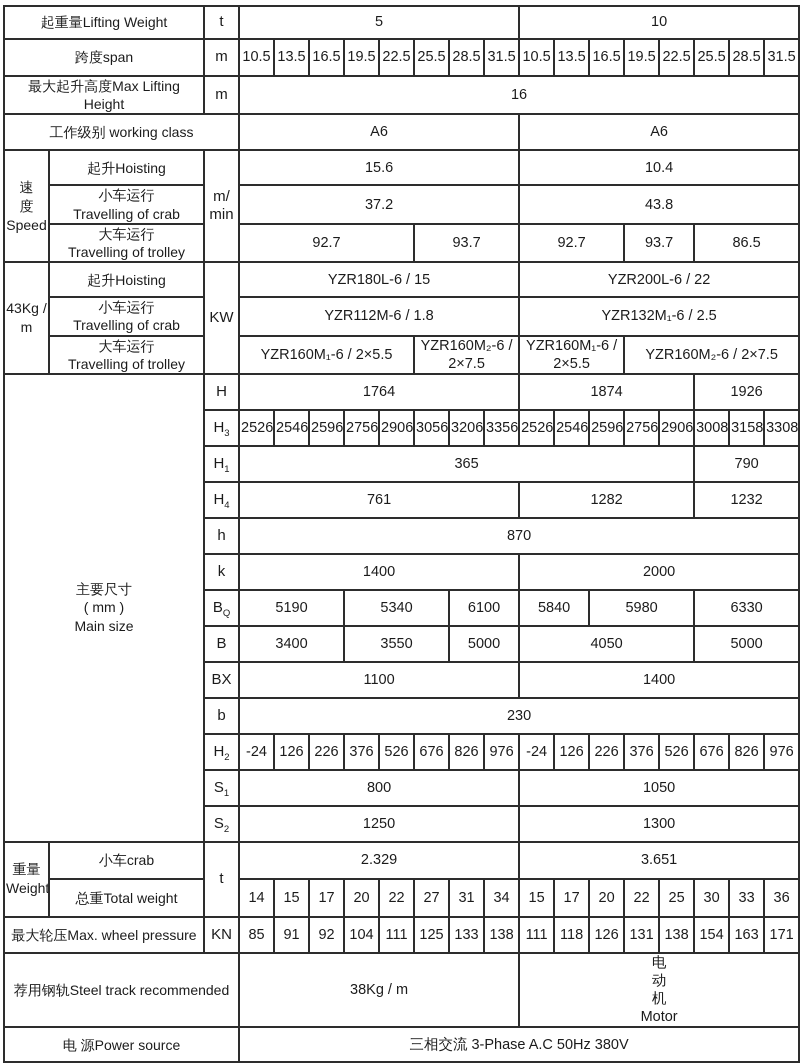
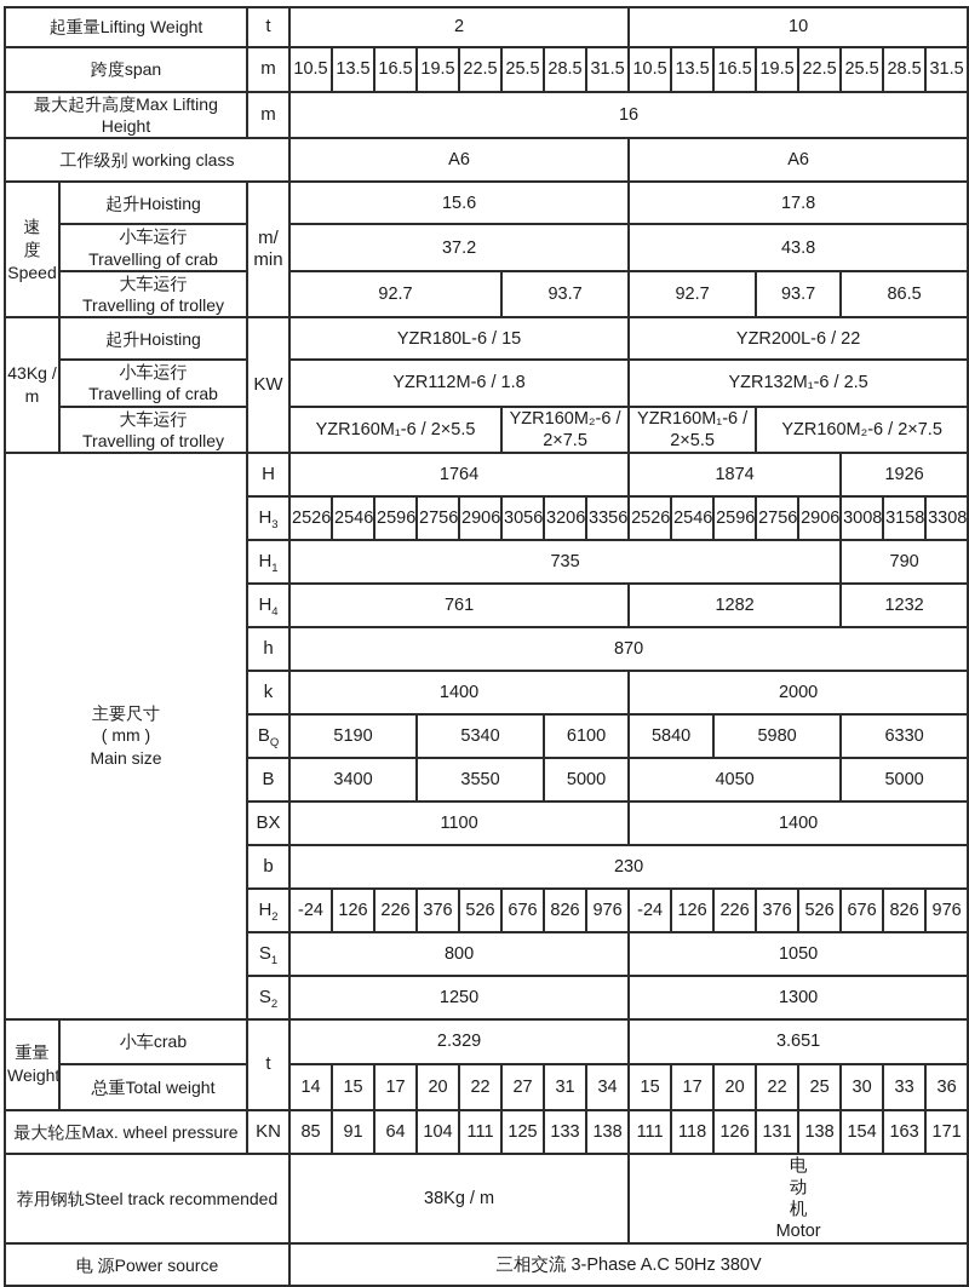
- 起重量Lifting Weight	t	5	10
+ 起重量Lifting Weight	t	2	10
  跨度span	m	10.5	13.5	16.5	19.5	22.5	25.5	28.5	31.5	10.5	13.5	16.5	19.5	22.5	25.5	28.5	31.5
  最大起升高度Max Lifting Height	m	16
  工作级别 working class	A6	A6
- 速 度 Speed	起升Hoisting	m/ min	15.6	10.4
+ 速 度 Speed	起升Hoisting	m/ min	15.6	17.8
  小车运行 Travelling of crab	37.2	43.8
  大车运行 Travelling of trolley	92.7	93.7	92.7	93.7	86.5
  43Kg / m	起升Hoisting	KW	YZR180L-6 / 15	YZR200L-6 / 22
  小车运行 Travelling of crab	YZR112M-6 / 1.8	YZR132M₁-6 / 2.5
  大车运行 Travelling of trolley	YZR160M₁-6 / 2×5.5	YZR160M₂-6 / 2×7.5	YZR160M₁-6 / 2×5.5	YZR160M₂-6 / 2×7.5
  主要尺寸 ( mm ) Main size	H	1764	1874	1926
  H3	2526	2546	2596	2756	2906	3056	3206	3356	2526	2546	2596	2756	2906	3008	3158	3308
- H1	365	790
+ H1	735	790
  H4	761	1282	1232
  h	870
  k	1400	2000
  BQ	5190	5340	6100	5840	5980	6330
  B	3400	3550	5000	4050	5000
  BX	1100	1400
  b	230
  H2	-24	126	226	376	526	676	826	976	-24	126	226	376	526	676	826	976
  S1	800	1050
  S2	1250	1300
  重量 Weight	小车crab	t	2.329	3.651
  总重Total weight	14	15	17	20	22	27	31	34	15	17	20	22	25	30	33	36
- 最大轮压Max. wheel pressure	KN	85	91	92	104	111	125	133	138	111	118	126	131	138	154	163	171
+ 最大轮压Max. wheel pressure	KN	85	91	64	104	111	125	133	138	111	118	126	131	138	154	163	171
  荐用钢轨Steel track recommended	38Kg / m	电 动 机 Motor
  电 源Power source	三相交流 3-Phase A.C 50Hz 380V
